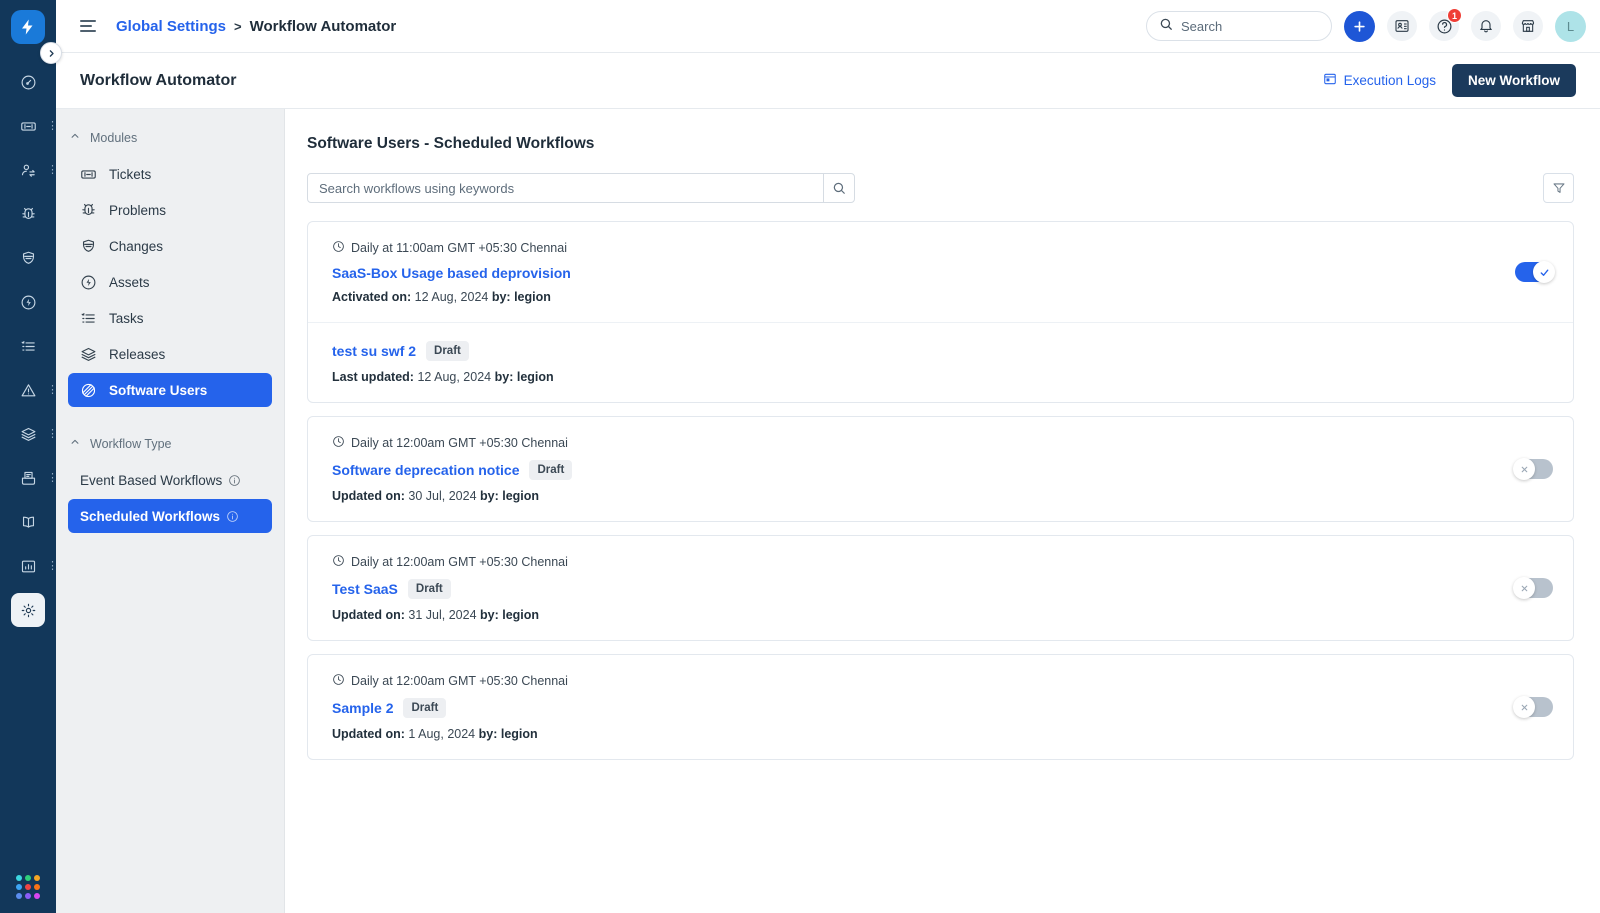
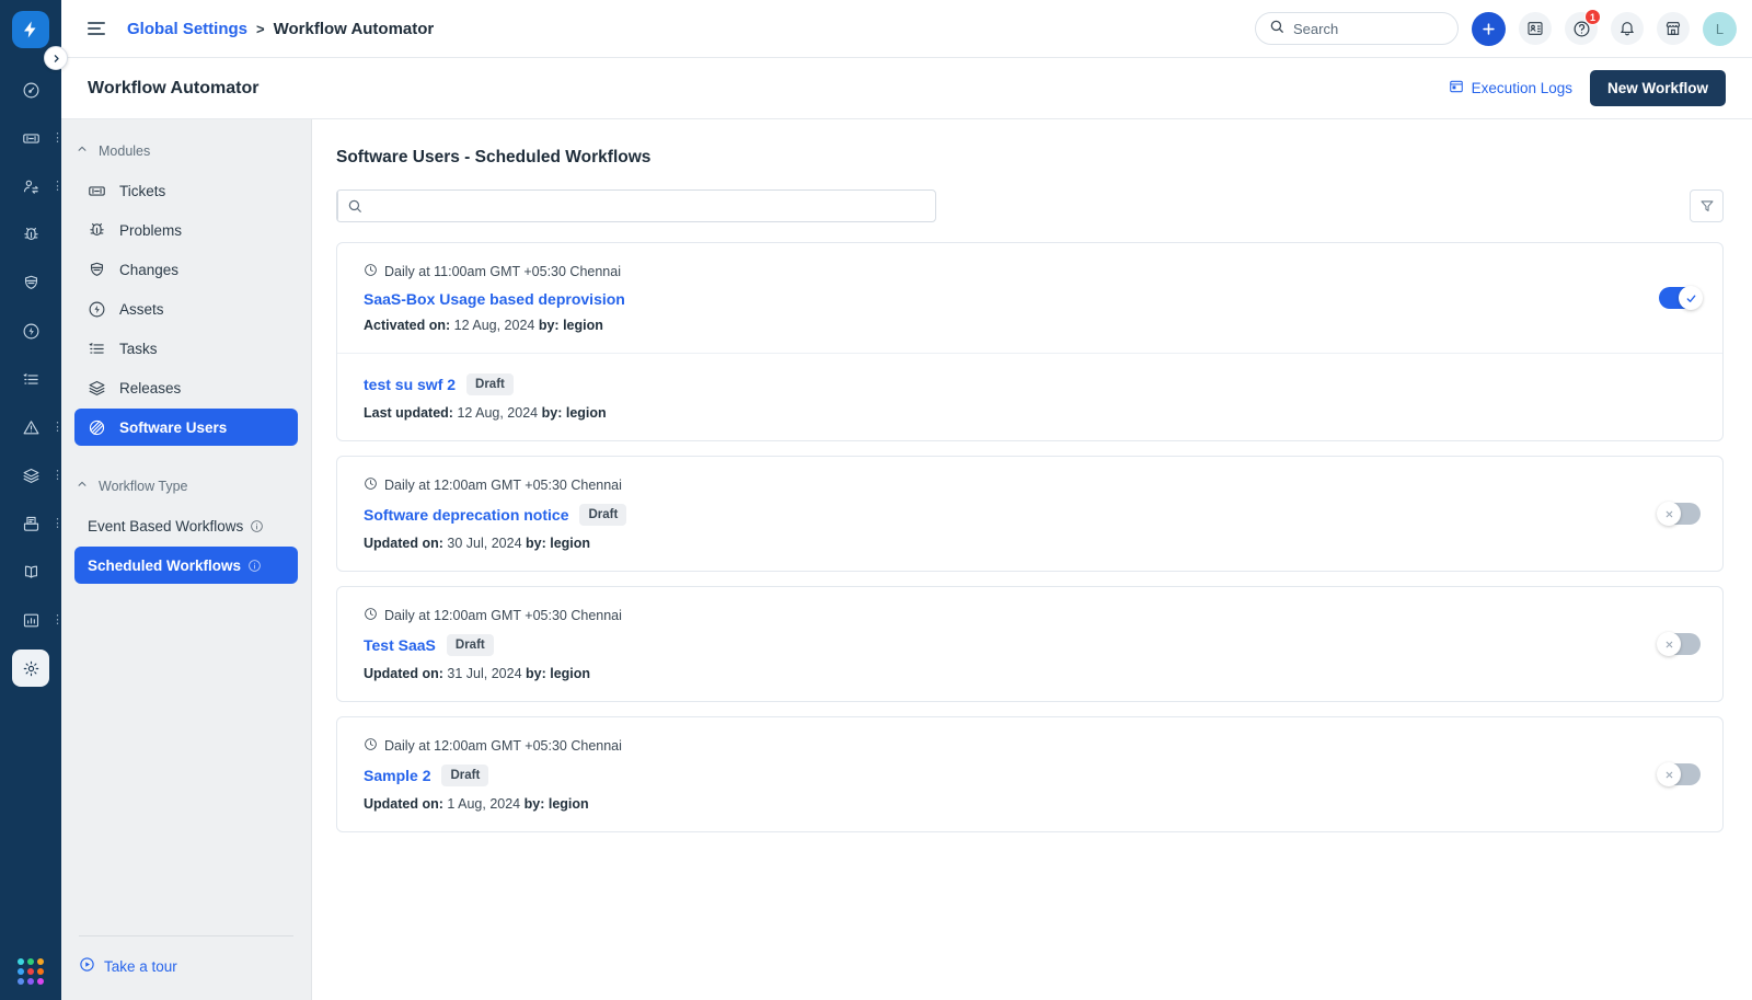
  ⋮
  ⋮
  ⋮
  ⋮
  ⋮
  ⋮
  Global Settings
  >
  Workflow Automator
  Search
  1
  L
  Workflow Automator
  Execution Logs
  New Workflow
  Modules
  Tickets
  Problems
  Changes
  Assets
  Tasks
  Releases
  Software Users
  Workflow Type
  Event Based Workflows
  Scheduled Workflows
+ Take a tour
  Software Users - Scheduled Workflows
- Search workflows using keywords
  Daily at 11:00am GMT +05:30 Chennai
  SaaS-Box Usage based deprovision
  Activated on: 12 Aug, 2024 by: legion
  test su swf 2
  Draft
  Last updated: 12 Aug, 2024 by: legion
  Daily at 12:00am GMT +05:30 Chennai
  Software deprecation notice
  Draft
  Updated on: 30 Jul, 2024 by: legion
  Daily at 12:00am GMT +05:30 Chennai
  Test SaaS
  Draft
  Updated on: 31 Jul, 2024 by: legion
  Daily at 12:00am GMT +05:30 Chennai
  Sample 2
  Draft
  Updated on: 1 Aug, 2024 by: legion
